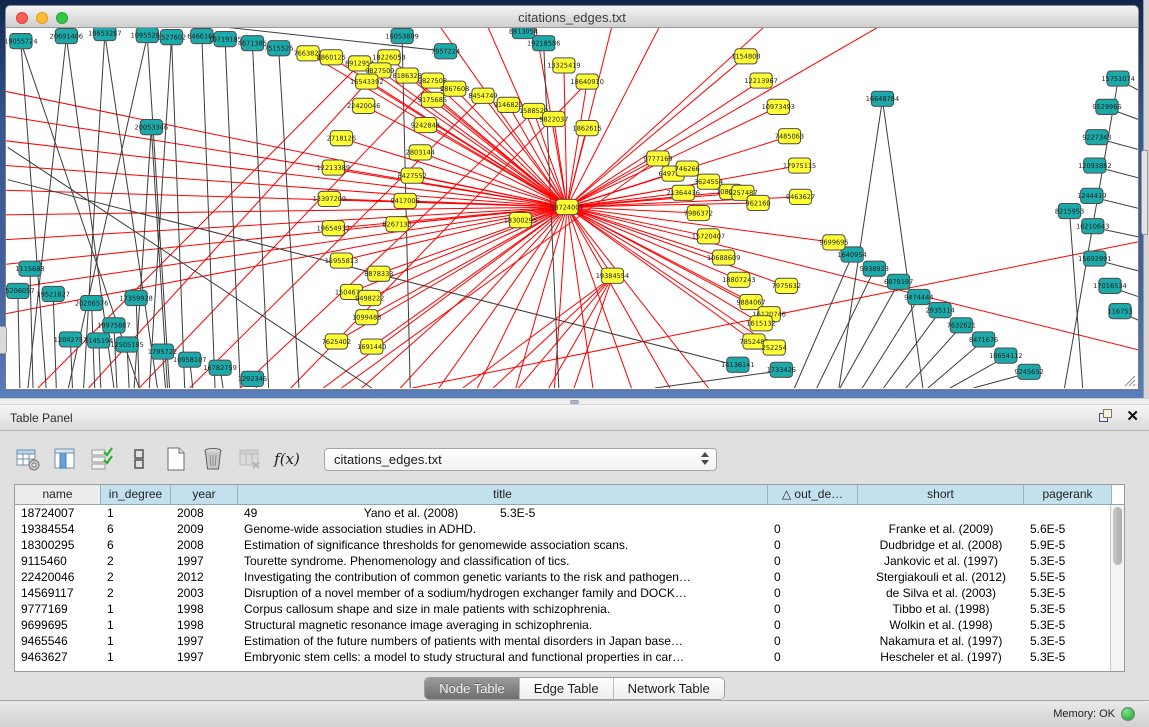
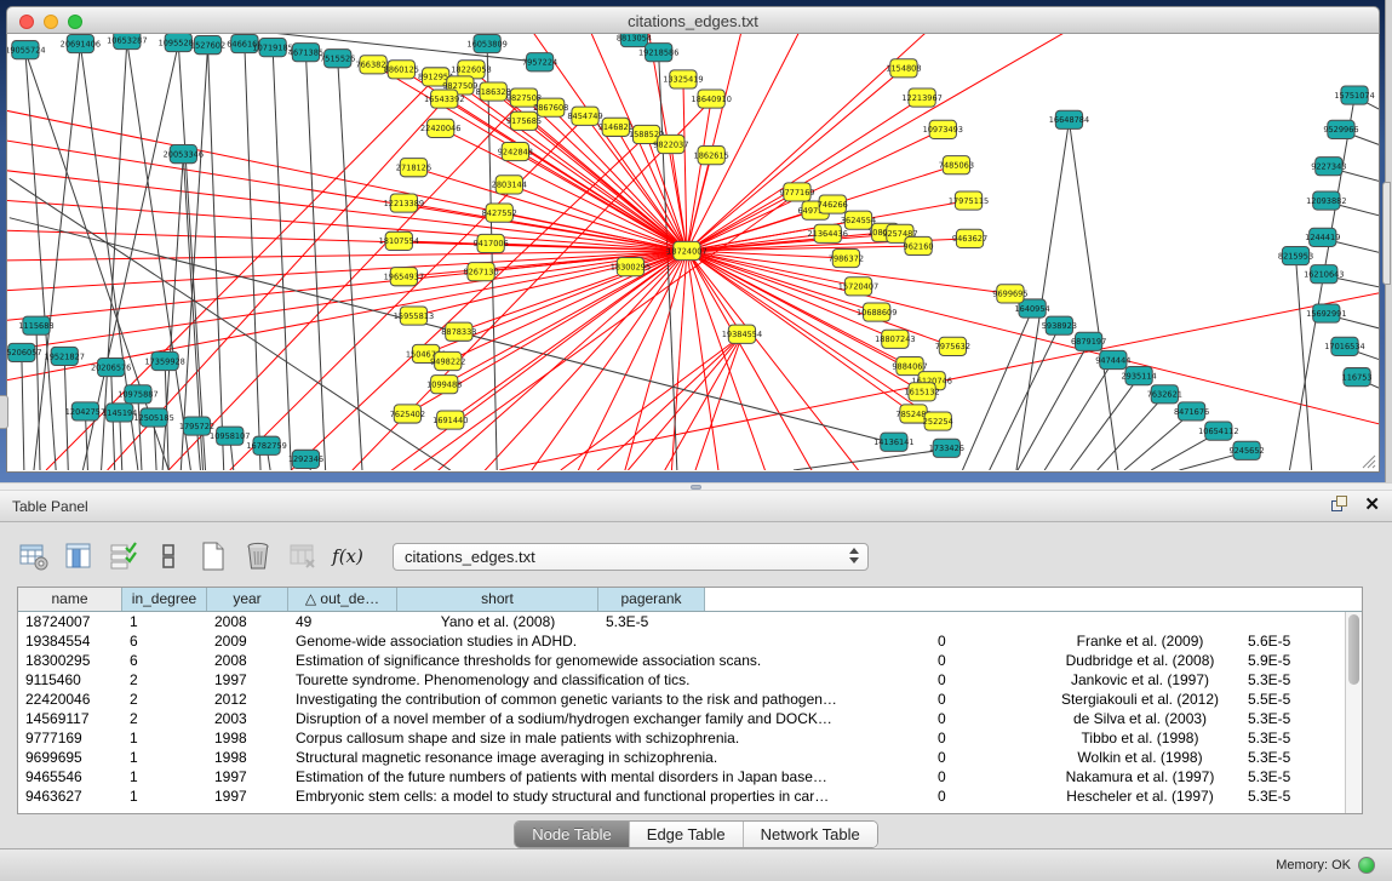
  citations_edges.txt
  19055724
  20691406
  10653287
  1095528
  1527602
  646616
  10719185
  4671385
  7515526
  16053809
  8813054
  19218586
  7957224
  16648784
  20053346
  1115688
  5206057
  19521827
  20206576
  17359928
  10975887
  12042757
  1145194
  12505185
  1795722
  10958107
  16782759
  1292346
  14136141
  1733426
  1640954
  5938923
  6879197
  9474444
  2935114
  7632621
  8471676
  10654112
  9245652
  15751074
  9529966
  9227343
  12093882
  1244419
  8215953
  16210643
  17016534
  116753
  766382
  8860125
  891295
  18226058
  9827509
  8186328
  9827508
  16543392
  2867608
  9175685
  8454749
  9146821
  158852
  22420046
  9822037
  1862615
  9242848
  2718126
  2803144
  12213389
  8427552
- 13397209
+ 18107554
  9417006
  19654937
  8267130
  15955813
  8878333
  150467
  9498222
  1099488
  7625402
  1691440
  13325419
  18640910
  18300295
  19384554
  9777169
  746266
  3624554
  21364436
  7986372
  15720407
  18807243
  7975632
  9884067
  16120746
  1615132
  785248
  252254
  9699695
  1154808
  12213967
  10973493
  7485063
  17975115
  9463627
  9257487
  962160
  18724007
  Table Panel
  ✕
  f(x)
  citations_edges.txt
  name
  in_degree
  year
- title
  △ out_de…
  short
  pagerank
  18724007
  1
  2008
  49
  Yano et al. (2008)
  5.3E-5
  19384554
  6
  2009
  Genome-wide association studies in ADHD.
  0
  Franke et al. (2009)
  5.6E-5
  18300295
  6
  2008
  Estimation of significance thresholds for genomewide association scans.
  0
  Dudbridge et al. (2008)
  5.9E-5
  9115460
  2
  1997
  Tourette syndrome. Phenomenology and classification of tics.
  0
  Jankovic et al. (1997)
  5.3E-5
  22420046
  2
  2012
  Investigating the contribution of common genetic variants to the risk and pathogen…
  0
  Stergiakouli et al. (2012)
  5.5E-5
  14569117
  2
  2003
  Disruption of a novel member of a sodium/hydrogen exchanger family and DOCK…
  0
  de Silva et al. (2003)
  5.3E-5
  9777169
  1
  1998
  Corpus callosum shape and size in male patients with schizophrenia.
  0
  Tibbo et al. (1998)
  5.3E-5
  9699695
  1
  1998
  Structural magnetic resonance image averaging in schizophrenia.
  0
  Wolkin et al. (1998)
  5.3E-5
  9465546
  1
  1997
  Estimation of the future numbers of patients with mental disorders in Japan base…
  0
  Nakamura et al. (1997)
  5.3E-5
  9463627
  1
  1997
  Embryonic stem cells: a model to study structural and functional properties in car…
  0
  Hescheler et al. (1997)
  5.3E-5
  Node Table
  Edge Table
  Network Table
  Memory: OK
